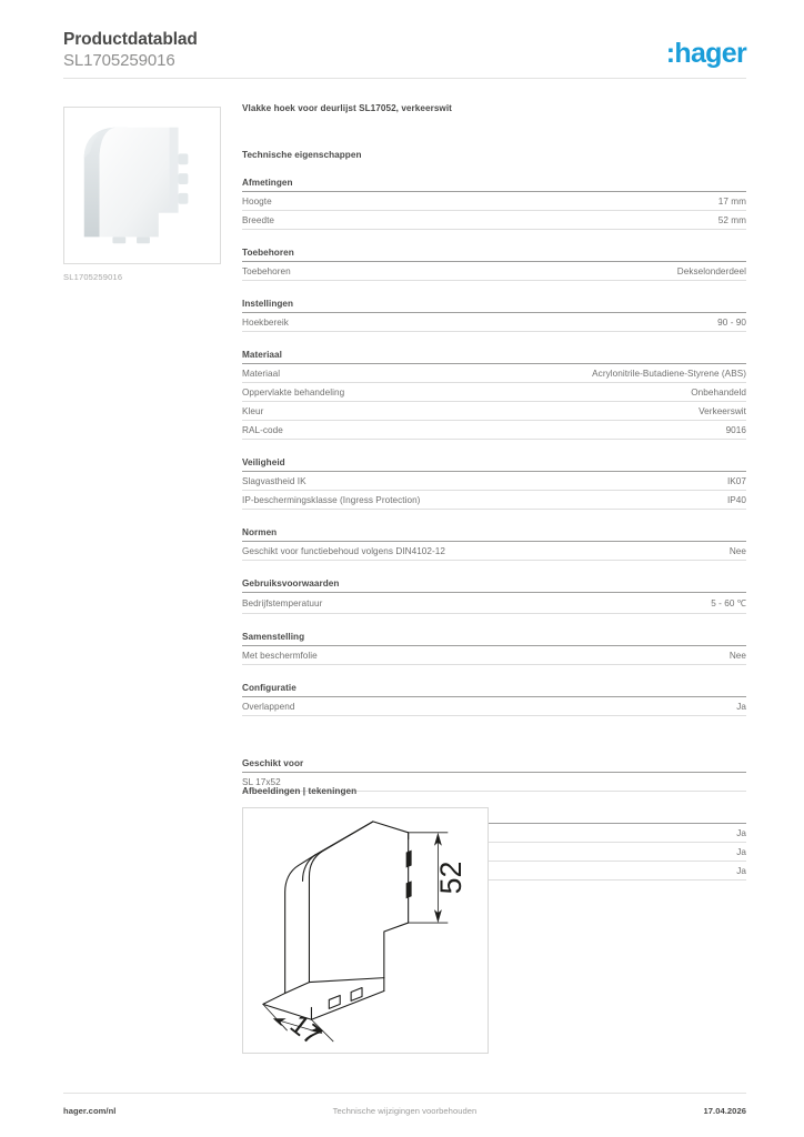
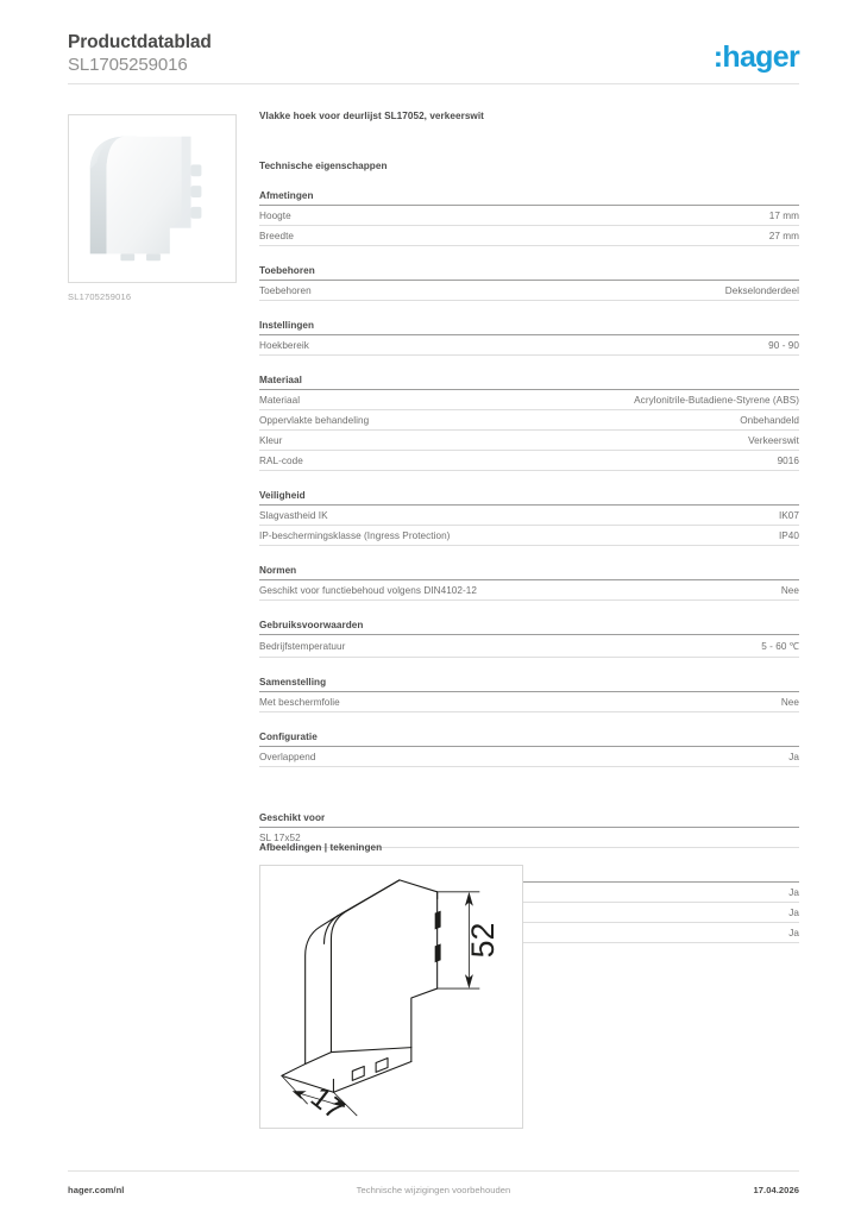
  Productdatablad
  SL1705259016
  :hager
  SL1705259016
  Vlakke hoek voor deurlijst SL17052, verkeerswit
  Technische eigenschappen
  Afmetingen
  Hoogte
  17 mm
  Breedte
- 52 mm
+ 27 mm
  Toebehoren
  Toebehoren
  Dekselonderdeel
  Instellingen
  Hoekbereik
  90 - 90
  Materiaal
  Materiaal
  Acrylonitrile-Butadiene-Styrene (ABS)
  Oppervlakte behandeling
  Onbehandeld
  Kleur
  Verkeerswit
  RAL-code
  9016
  Veiligheid
  Slagvastheid IK
  IK07
  IP-beschermingsklasse (Ingress Protection)
  IP40
  Normen
  Geschikt voor functiebehoud volgens DIN4102-12
  Nee
  Gebruiksvoorwaarden
  Bedrijfstemperatuur
  5 - 60 ℃
  Samenstelling
  Met beschermfolie
  Nee
  Configuratie
  Overlappend
  Ja
  Geschikt voor
  SL 17x52
  Ja
  Ja
  Ja
  Afbeeldingen | tekeningen
  hager.com/nl
  Technische wijzigingen voorbehouden
  17.04.2026
